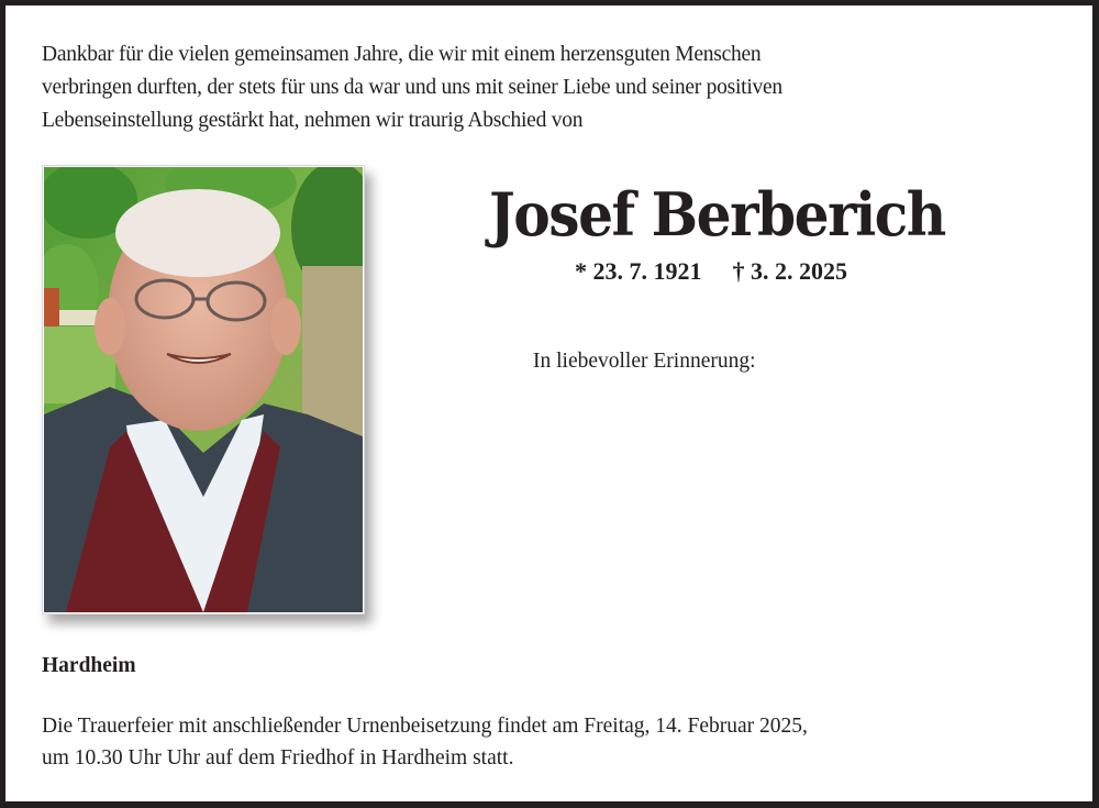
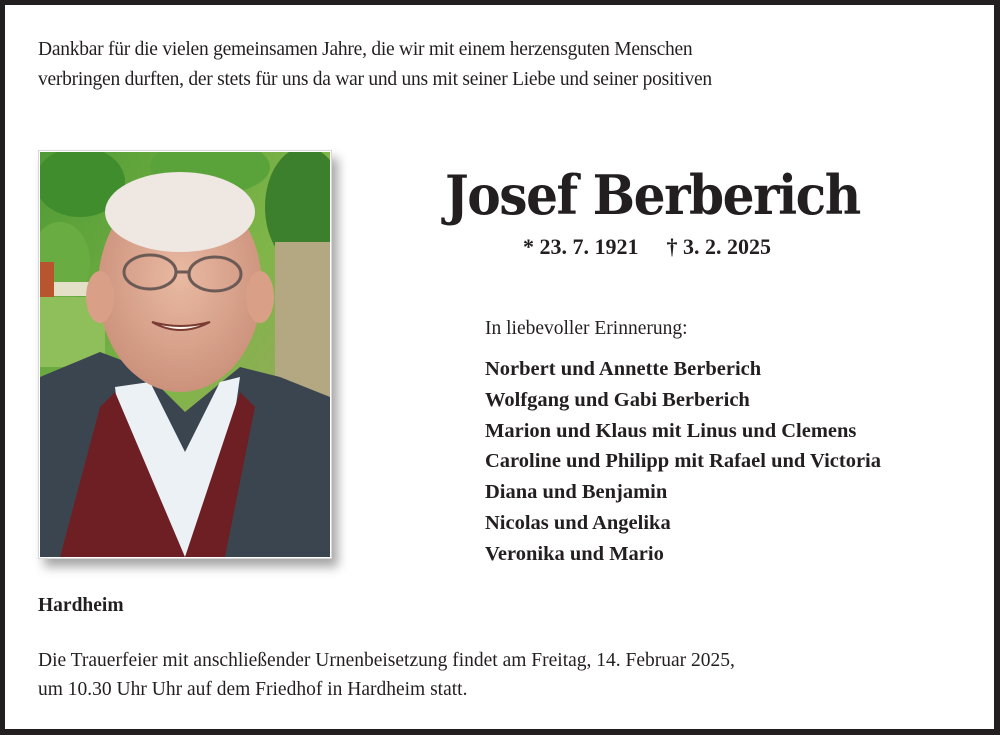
  Dankbar für die vielen gemeinsamen Jahre, die wir mit einem herzensguten Menschen
  verbringen durften, der stets für uns da war und uns mit seiner Liebe und seiner positiven
- Lebenseinstellung gestärkt hat, nehmen wir traurig Abschied von
  Josef Berberich
  * 23. 7. 1921 † 3. 2. 2025
  In liebevoller Erinnerung:
+ Norbert und Annette Berberich
+ Wolfgang und Gabi Berberich
+ Marion und Klaus mit Linus und Clemens
+ Caroline und Philipp mit Rafael und Victoria
+ Diana und Benjamin
+ Nicolas und Angelika
+ Veronika und Mario
  Hardheim
  Die Trauerfeier mit anschließender Urnenbeisetzung findet am Freitag, 14. Februar 2025,
  um 10.30 Uhr Uhr auf dem Friedhof in Hardheim statt.
